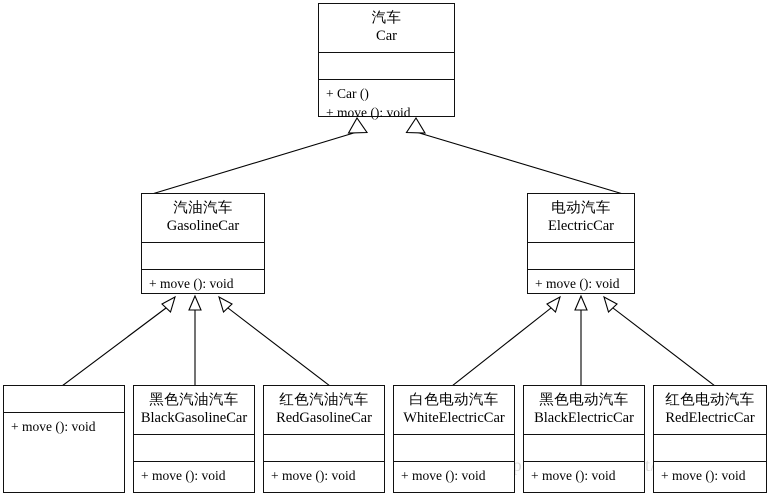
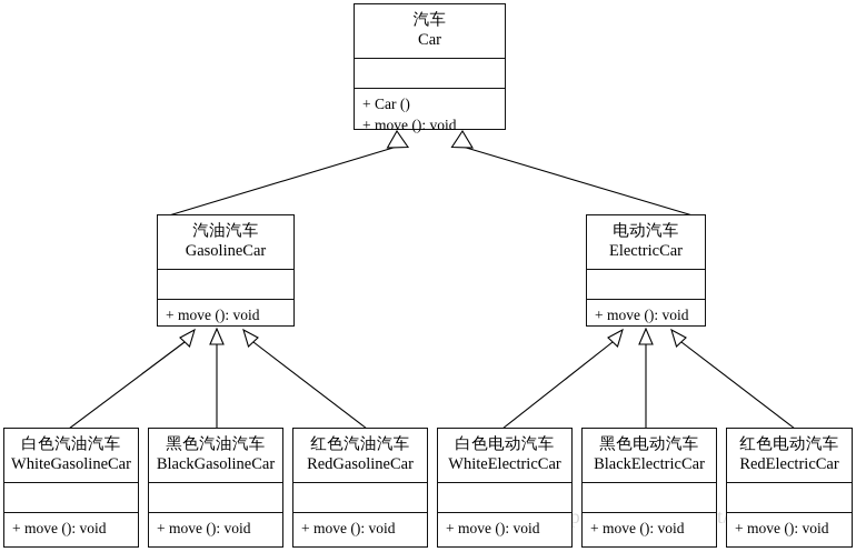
  汽车
  Car
  + Car ()
  + move (): void
  汽油汽车
  GasolineCar
  + move (): void
  电动汽车
  ElectricCar
  + move (): void
+ 白色汽油汽车
+ WhiteGasolineCar
  + move (): void
  黑色汽油汽车
  BlackGasolineCar
  + move (): void
  红色汽油汽车
  RedGasolineCar
  + move (): void
  白色电动汽车
  WhiteElectricCar
  + move (): void
  黑色电动汽车
  BlackElectricCar
  + move (): void
  红色电动汽车
  RedElectricCar
  + move (): void
